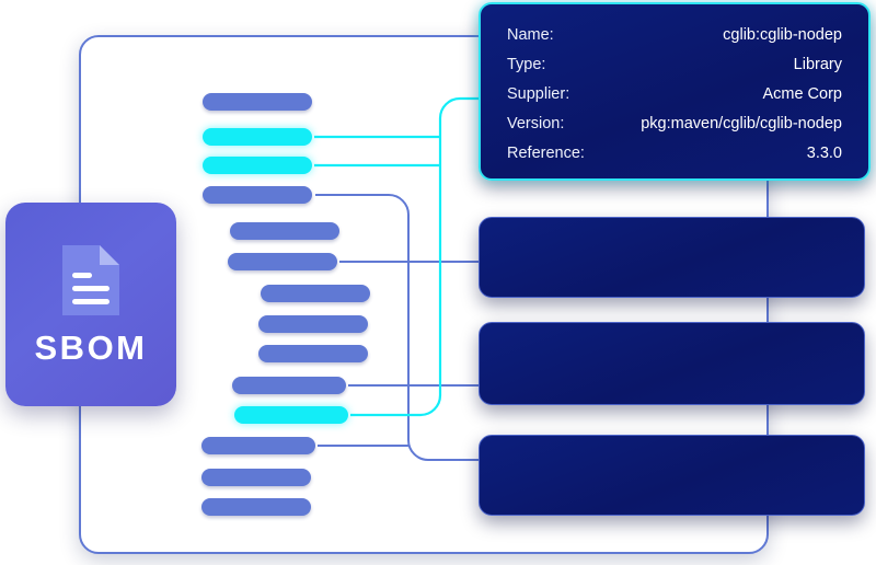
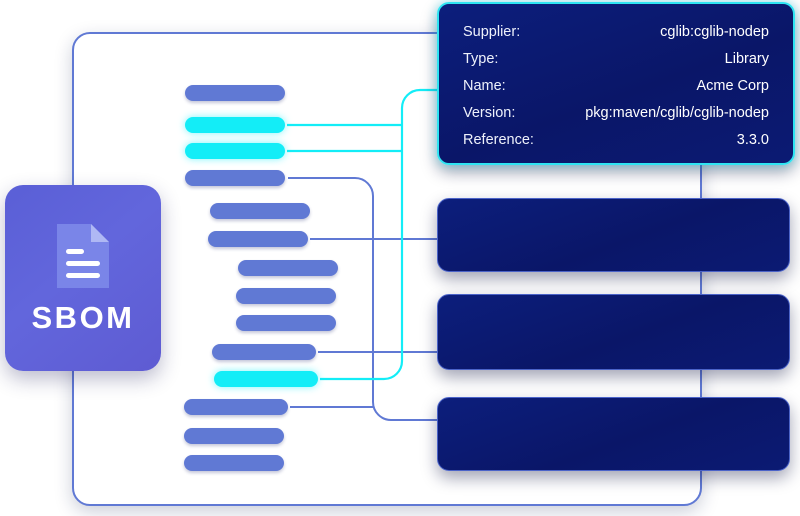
  SBOM
- Name:
+ Supplier:
  cglib:cglib-nodep
  Type:
  Library
- Supplier:
+ Name:
  Acme Corp
  Version:
  pkg:maven/cglib/cglib-nodep
  Reference:
  3.3.0
